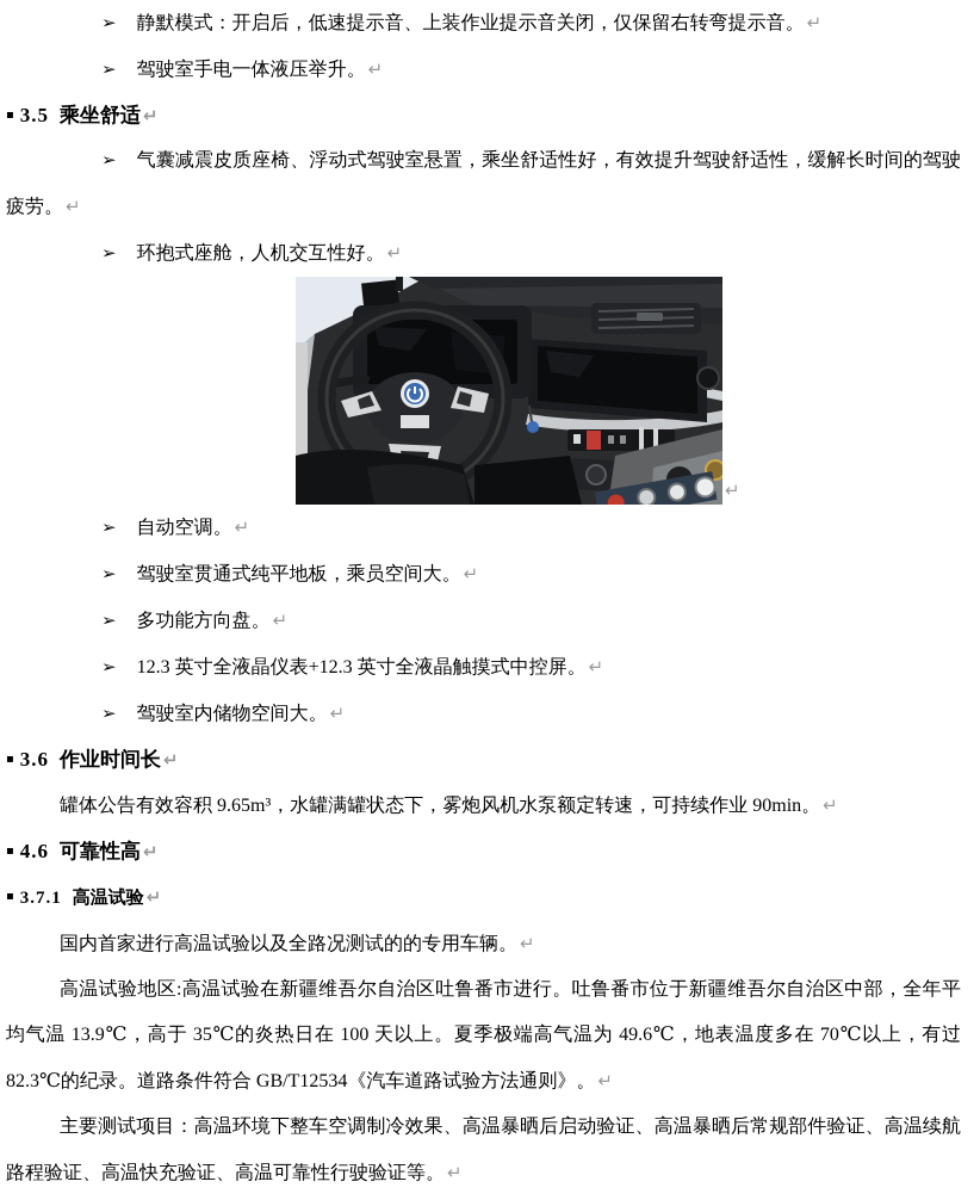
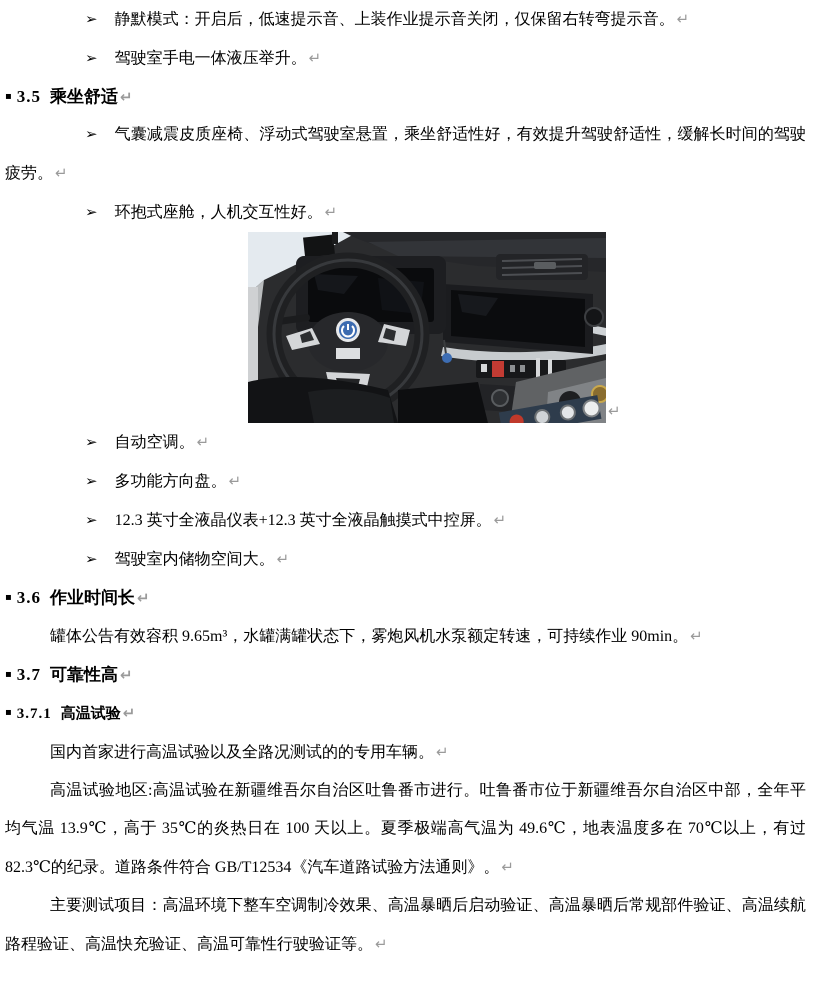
  ➢ 静默模式：开启后，低速提示音、上装作业提示音关闭，仅保留右转弯提示音。↵
  ➢ 驾驶室手电一体液压举升。↵
  ▪ 3.5 乘坐舒适↵
  ➢ 气囊减震皮质座椅、浮动式驾驶室悬置，乘坐舒适性好，有效提升驾驶舒适性，缓解长时间的驾驶疲劳。↵
  ➢ 环抱式座舱，人机交互性好。↵
  ↵
  ➢ 自动空调。↵
- ➢ 驾驶室贯通式纯平地板，乘员空间大。↵
  ➢ 多功能方向盘。↵
  ➢ 12.3 英寸全液晶仪表+12.3 英寸全液晶触摸式中控屏。↵
  ➢ 驾驶室内储物空间大。↵
  ▪ 3.6 作业时间长↵
  罐体公告有效容积 9.65m³，水罐满罐状态下，雾炮风机水泵额定转速，可持续作业 90min。↵
- ▪ 4.6 可靠性高↵
+ ▪ 3.7 可靠性高↵
  ▪ 3.7.1 高温试验 ↵
  国内首家进行高温试验以及全路况测试的的专用车辆。↵
  高温试验地区:高温试验在新疆维吾尔自治区吐鲁番市进行。吐鲁番市位于新疆维吾尔自治区中部，全年平均气温 13.9℃，高于 35℃的炎热日在 100 天以上。夏季极端高气温为 49.6℃，地表温度多在 70℃以上，有过 82.3℃的纪录。道路条件符合 GB/T12534《汽车道路试验方法通则》。↵
  主要测试项目：高温环境下整车空调制冷效果、高温暴晒后启动验证、高温暴晒后常规部件验证、高温续航路程验证、高温快充验证、高温可靠性行驶验证等。↵
